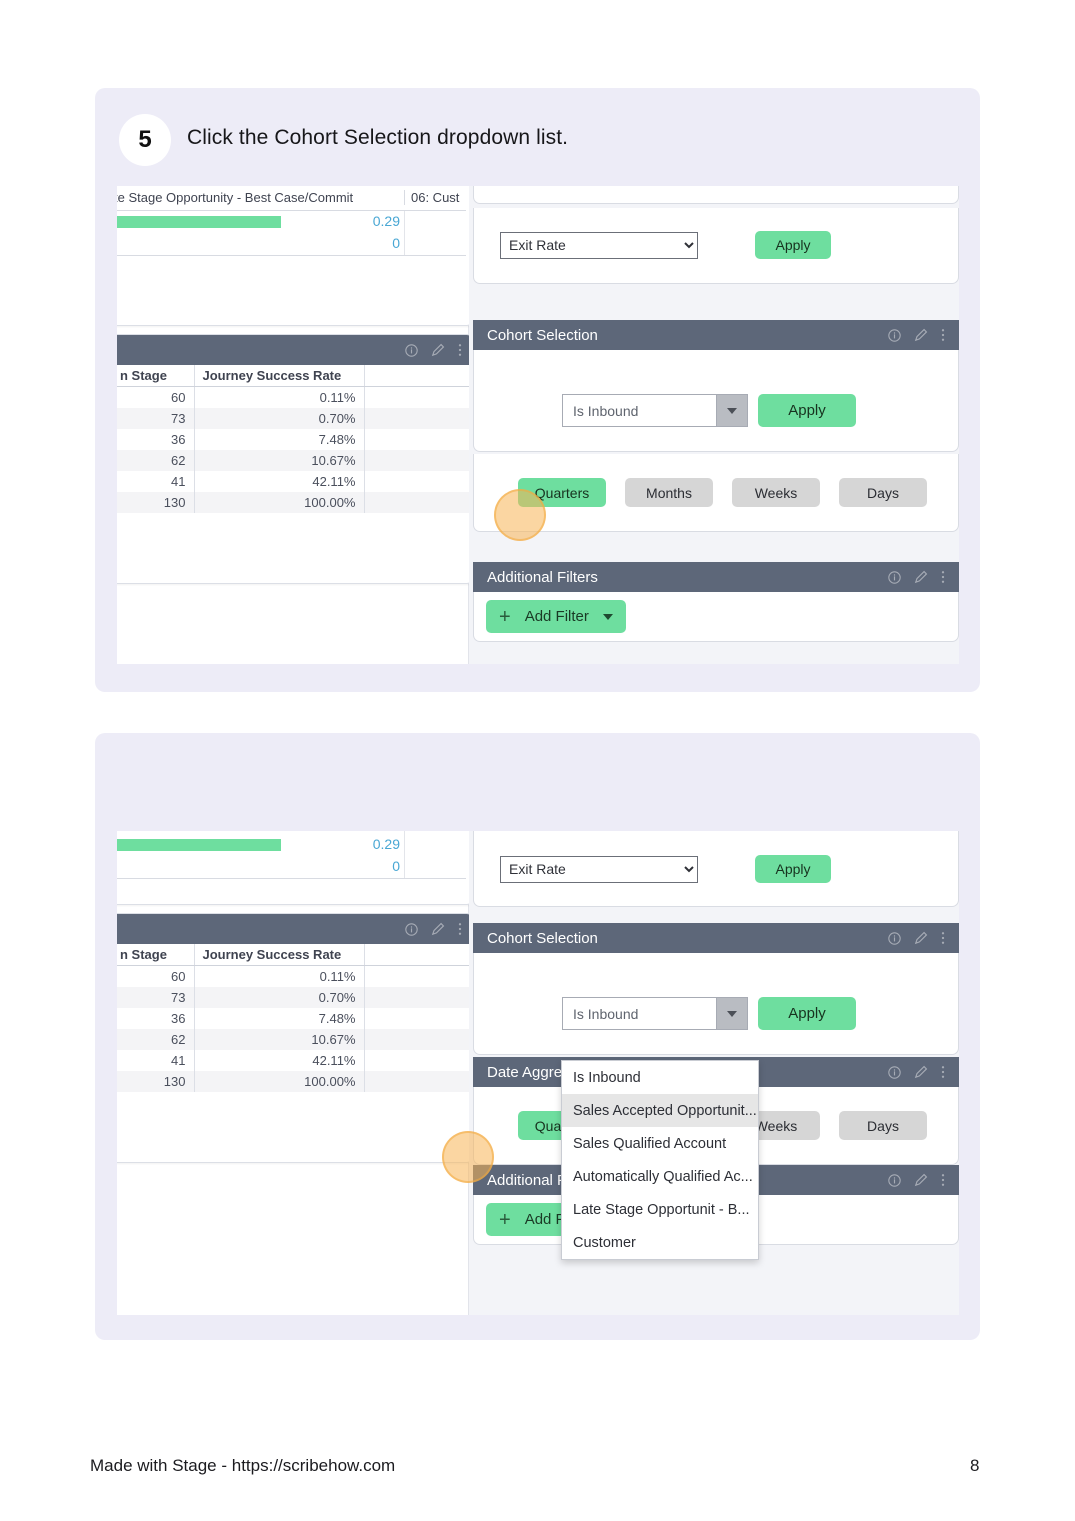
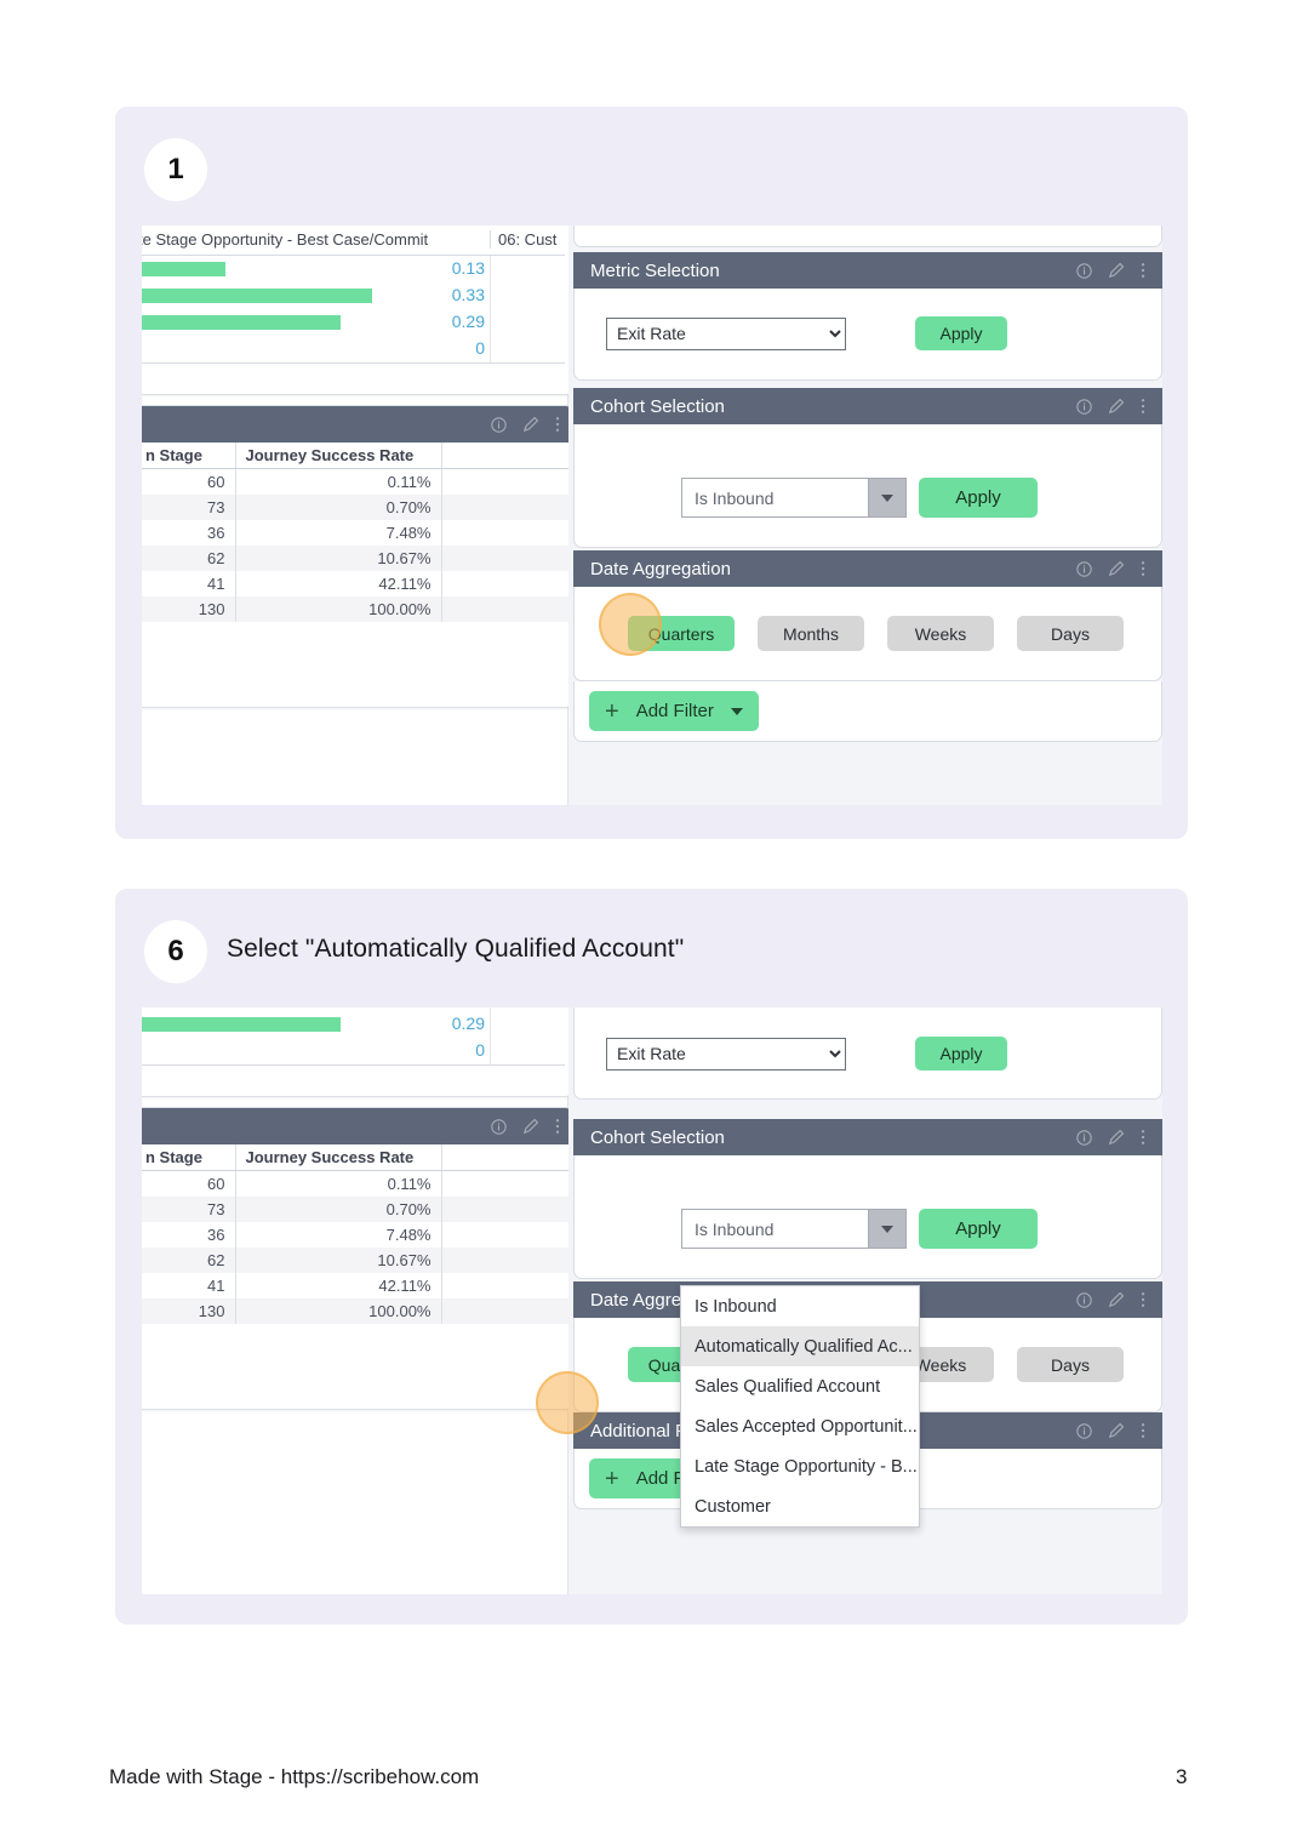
- 5
+ 1
- Click the Cohort Selection dropdown list.
  e Stage Opportunity - Best Case/Commit
  06: Cust
+ 0.13
+ 0.33
  0.29
  0
  n Stage	Journey Success Rate
  60	0.11%
  73	0.70%
  36	7.48%
  62	10.67%
  41	42.11%
  130	100.00%
+ Metric Selection
  Exit Rate
  Apply
  Cohort Selection
  Is Inbound
  Apply
+ Date Aggregation
  Quarters
  Months
  Weeks
  Days
- Additional Filters
  +
  Add Filter
+ 6
+ Select "Automatically Qualified Account"
  0.29
  0
  n Stage	Journey Success Rate
  60	0.11%
  73	0.70%
  36	7.48%
  62	10.67%
  41	42.11%
  130	100.00%
  Exit Rate
  Apply
  Cohort Selection
  Is Inbound
  Apply
  Weeks
  Days
  +
  Is Inbound
- Sales Accepted Opportunit...
+ Automatically Qualified Ac...
  Sales Qualified Account
- Automatically Qualified Ac...
+ Sales Accepted Opportunit...
- Late Stage Opportunit - B...
+ Late Stage Opportunity - B...
  Customer
  Made with Stage - https://scribehow.com
- 8
+ 3
